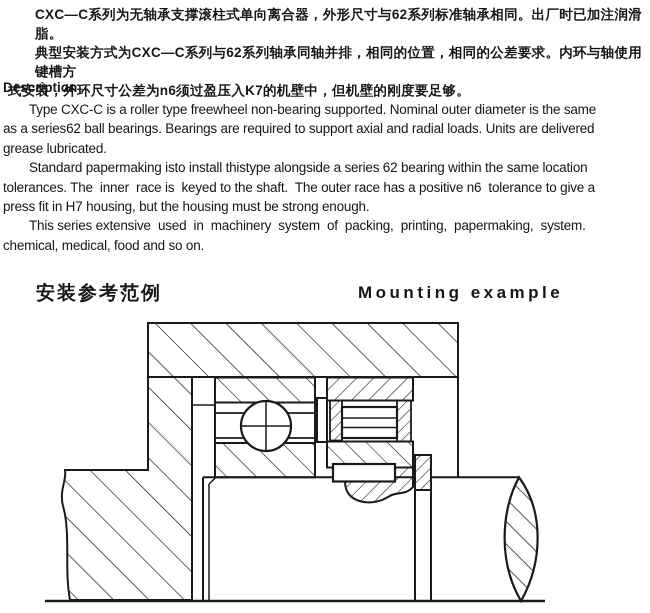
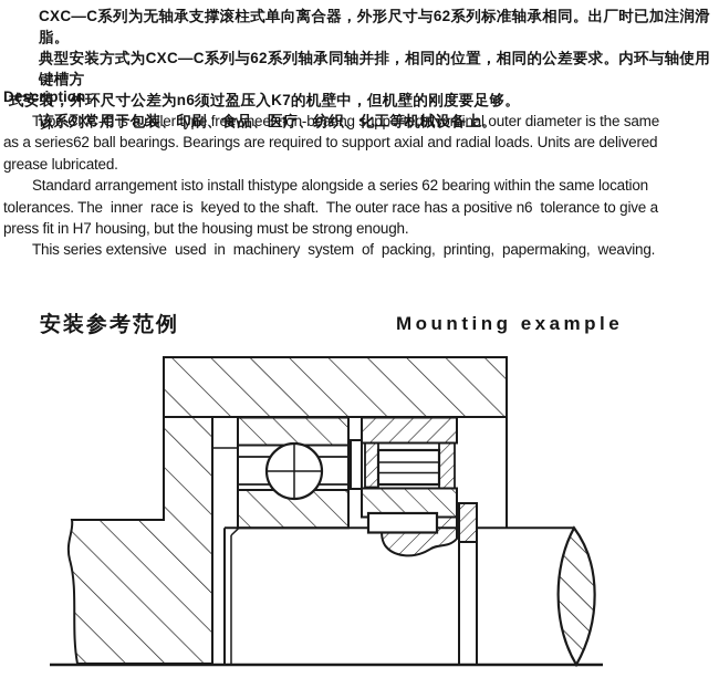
  CXC—C系列为无轴承支撑滚柱式单向离合器，外形尺寸与62系列标准轴承相同。出厂时已加注润滑脂。
  典型安装方式为CXC—C系列与62系列轴承同轴并排，相同的位置，相同的公差要求。内环与轴使用键槽方
  式安装，外环尺寸公差为n6须过盈压入K7的机壁中，但机壁的刚度要足够。
+ 该系列常用于包装、印刷、食品、医疗、纺织、化工等机械设备上。
  Description
  Type CXC-C is a roller type freewheel non-bearing supported. Nominal outer diameter is the same
  as a series62 ball bearings. Bearings are required to support axial and radial loads. Units are delivered
  grease lubricated.
- Standard papermaking isto install thistype alongside a series 62 bearing within the same location
+ Standard arrangement isto install thistype alongside a series 62 bearing within the same location
  tolerances. The inner race is keyed to the shaft. The outer race has a positive n6 tolerance to give a
  press fit in H7 housing, but the housing must be strong enough.
- This series extensive used in machinery system of packing, printing, papermaking, system.
+ This series extensive used in machinery system of packing, printing, papermaking, weaving.
- chemical, medical, food and so on.
  安装参考范例
  Mounting example
